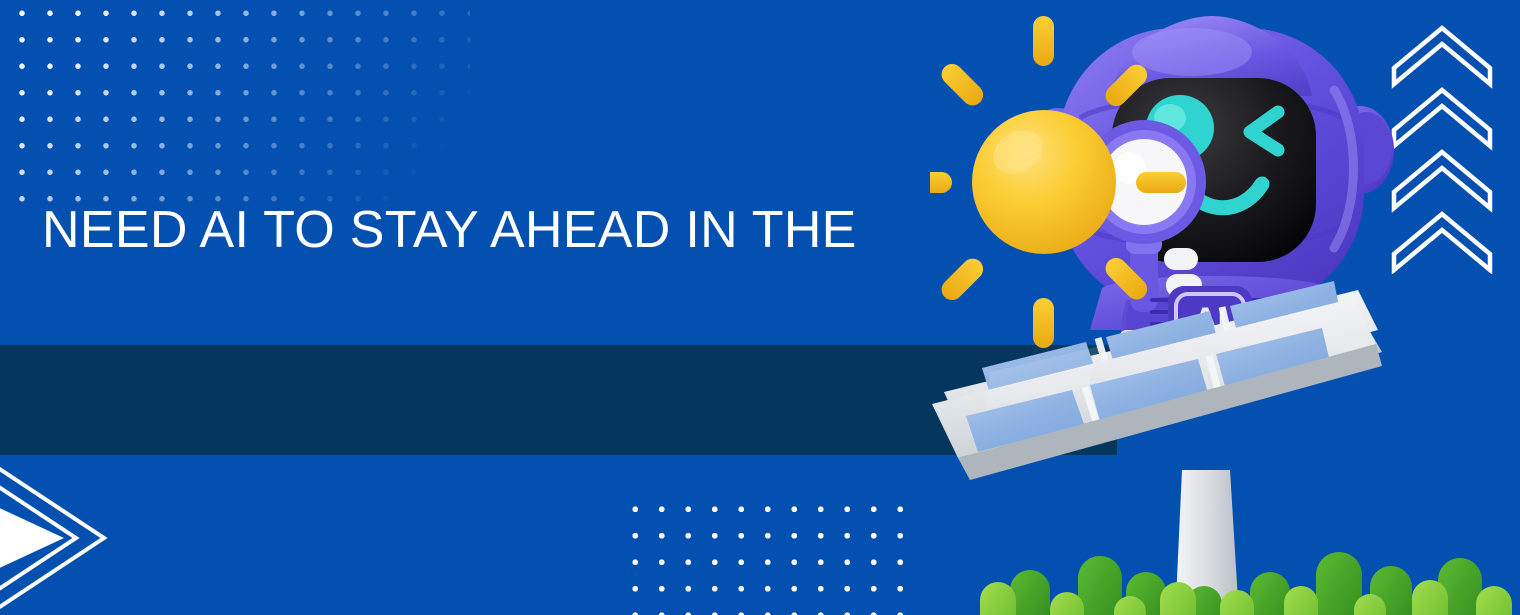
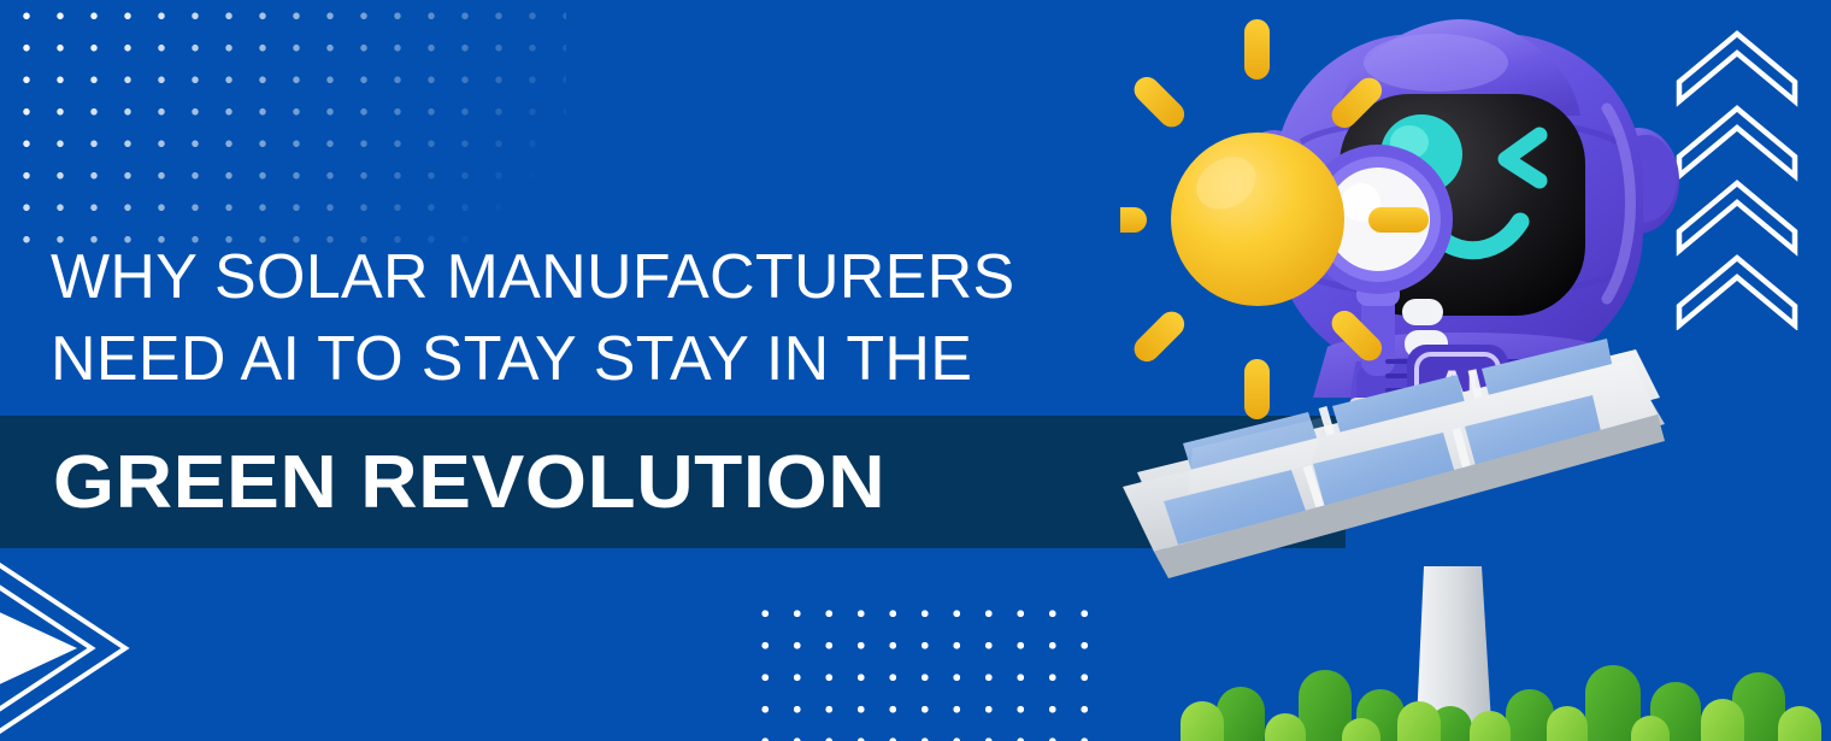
+ WHY SOLAR MANUFACTURERS
- NEED AI TO STAY AHEAD IN THE
+ NEED AI TO STAY STAY IN THE
+ GREEN REVOLUTION
